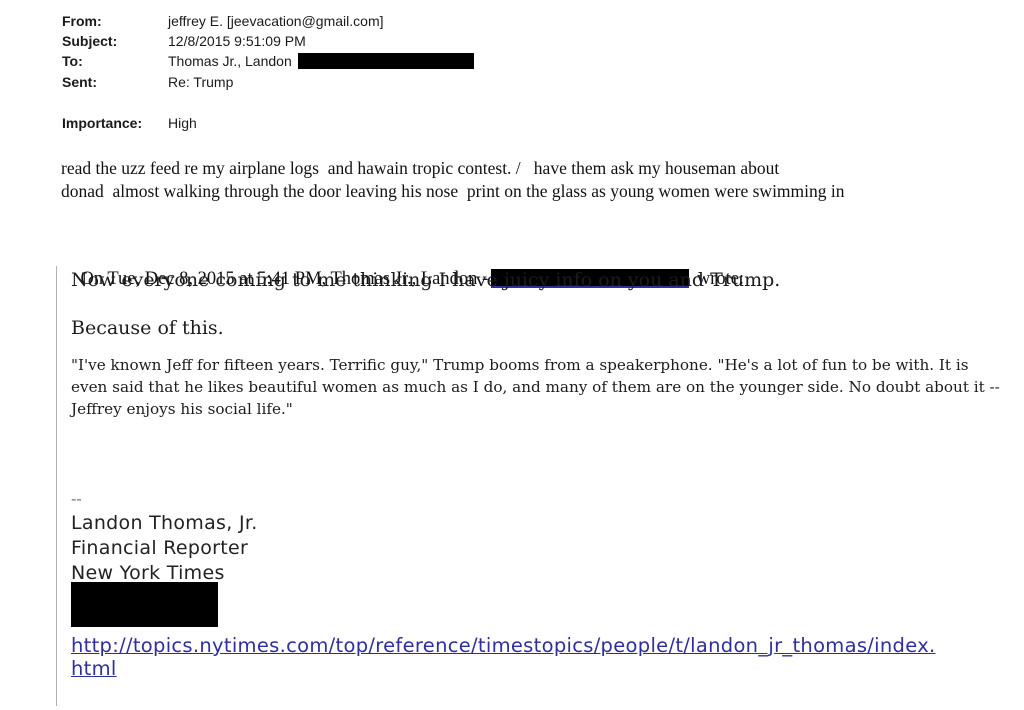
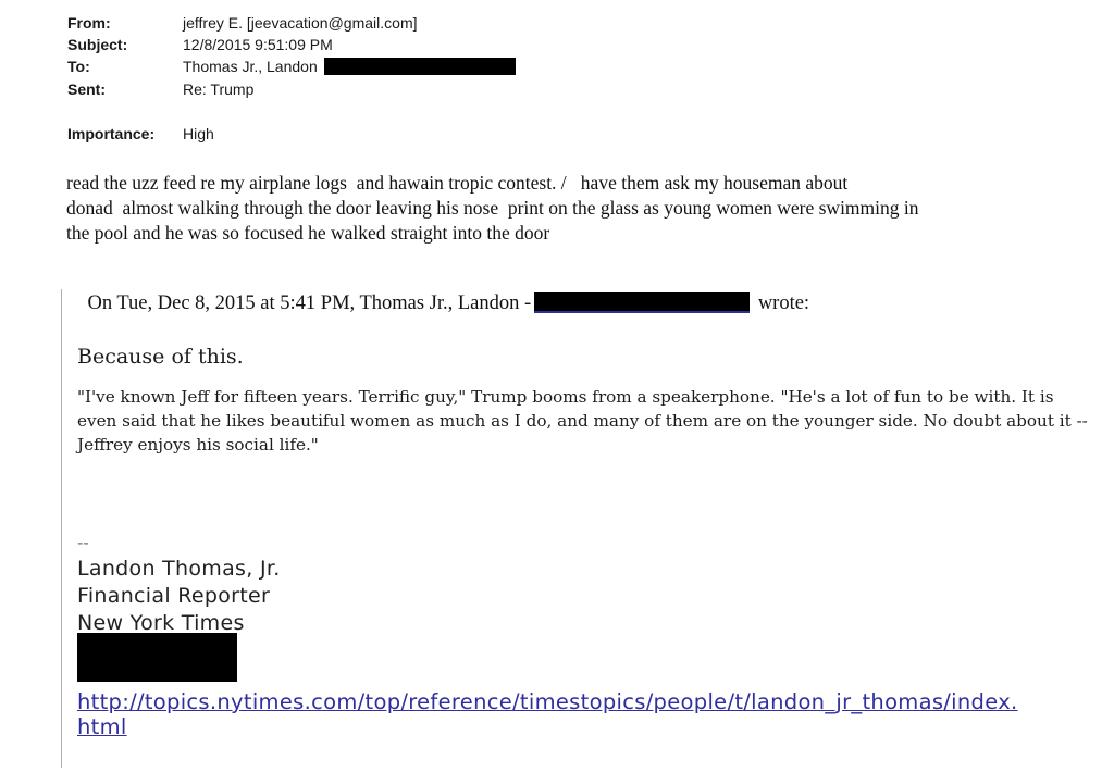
  From:
  jeffrey E. [jeevacation@gmail.com]
  Subject:
  12/8/2015 9:51:09 PM
  To:
  Thomas Jr., Landon
  Sent:
  Re: Trump
  Importance:
  High
  read the uzz feed re my airplane logs and hawain tropic contest. / have them ask my houseman about
  donad almost walking through the door leaving his nose print on the glass as young women were swimming in
+ the pool and he was so focused he walked straight into the door
  On Tue, Dec 8, 2015 at 5:41 PM, Thomas Jr., Landon - wrote:
- Now everyone coming to me thinking I have juicy info on you and Trump.
  Because of this.
  "I've known Jeff for fifteen years. Terrific guy," Trump booms from a speakerphone. "He's a lot of fun to be with. It is
  even said that he likes beautiful women as much as I do, and many of them are on the younger side. No doubt about it --
  Jeffrey enjoys his social life."
  --
  Landon Thomas, Jr.
  Financial Reporter
  New York Times
  http://topics.nytimes.com/top/reference/timestopics/people/t/landon_jr_thomas/index.
  html
